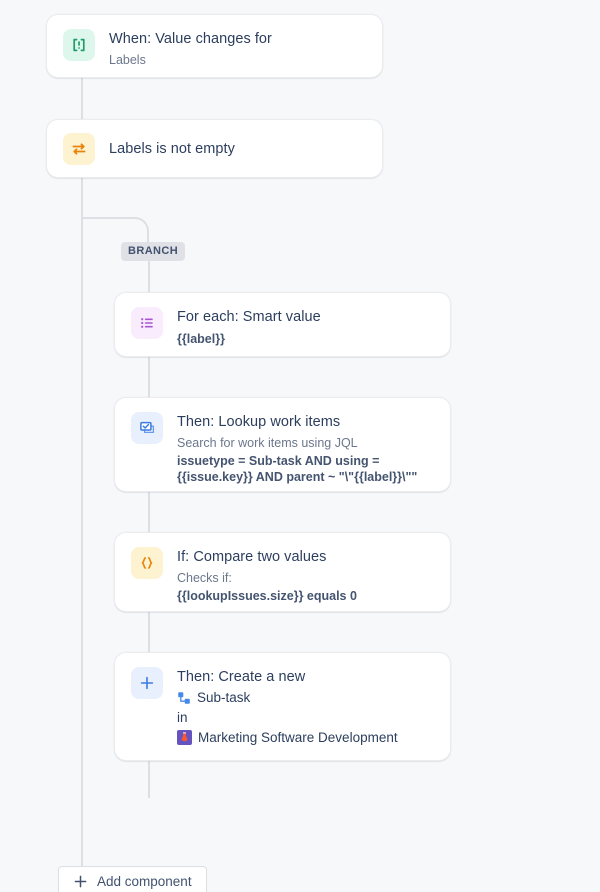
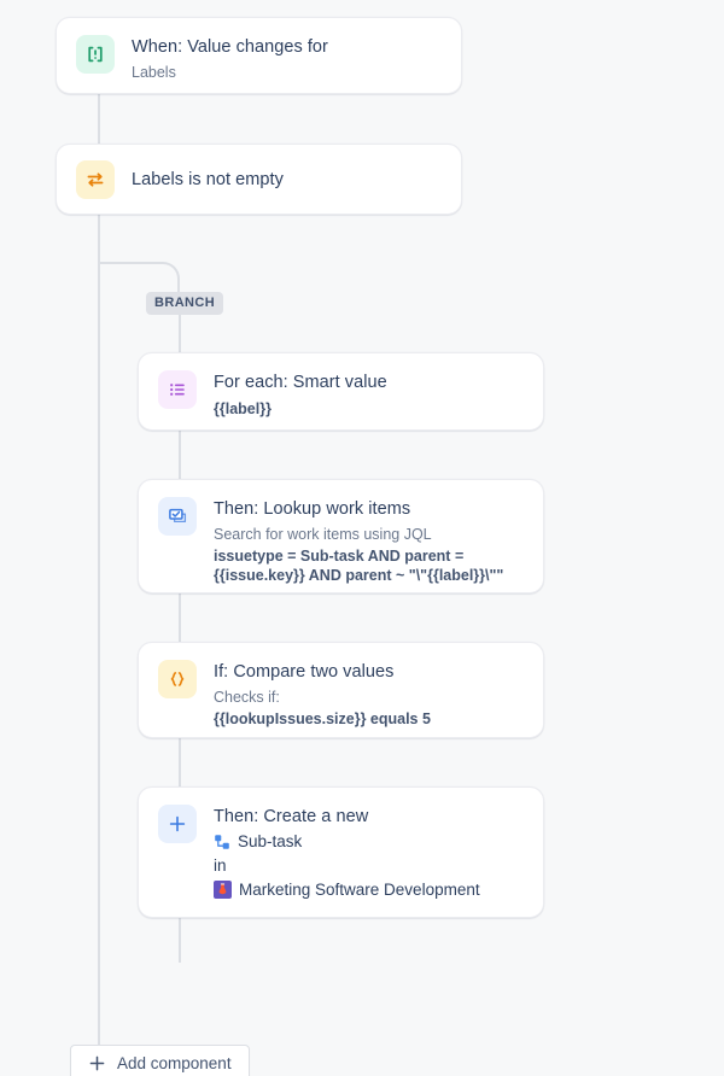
  When: Value changes for
  Labels
  Labels is not empty
  BRANCH
  For each: Smart value
  {{label}}
  Then: Lookup work items
  Search for work items using JQL
- issuetype = Sub-task AND using =
+ issuetype = Sub-task AND parent =
  {{issue.key}} AND parent ~ "\"{{label}}\""
  If: Compare two values
  Checks if:
- {{lookupIssues.size}} equals 0
+ {{lookupIssues.size}} equals 5
  Then: Create a new
  Sub-task
  in
  Marketing Software Development
  Add component
